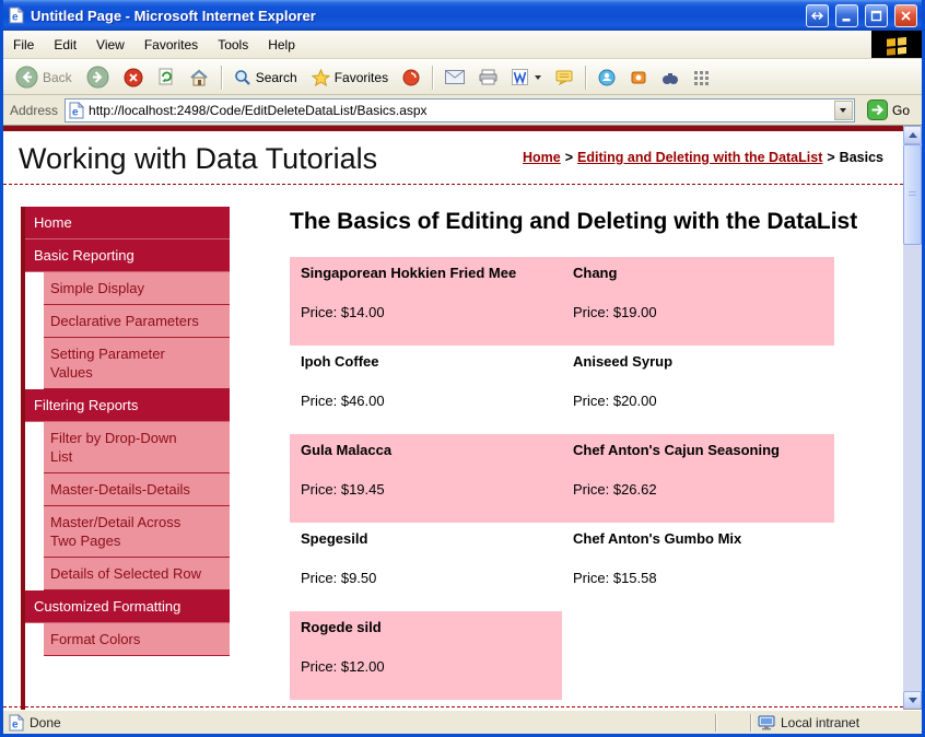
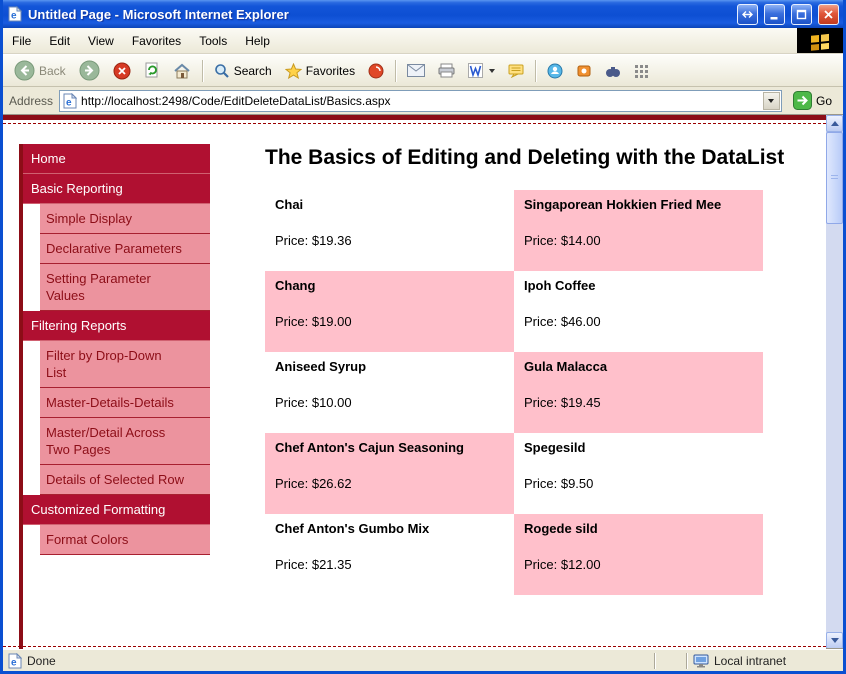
  e
  Untitled Page - Microsoft Internet Explorer
  File
  Edit
  View
  Favorites
  Tools
  Help
  Back
  Search
  Favorites
  Address
  e
  http://localhost:2498/Code/EditDeleteDataList/Basics.aspx
  Go
- Working with Data Tutorials
- Home > Editing and Deleting with the DataList > Basics
  Home
  Basic Reporting
  Simple Display
  Declarative Parameters
  Setting Parameter Values
  Filtering Reports
  Filter by Drop-Down List
  Master-Details-Details
  Master/Detail Across Two Pages
  Details of Selected Row
  Customized Formatting
  Format Colors
  The Basics of Editing and Deleting with the DataList
+ Chai
+ Price: $19.36
  Singaporean Hokkien Fried Mee
  Price: $14.00
  Chang
  Price: $19.00
  Ipoh Coffee
  Price: $46.00
  Aniseed Syrup
- Price: $20.00
+ Price: $10.00
  Gula Malacca
  Price: $19.45
  Chef Anton's Cajun Seasoning
  Price: $26.62
  Spegesild
  Price: $9.50
  Chef Anton's Gumbo Mix
- Price: $15.58
+ Price: $21.35
  Rogede sild
  Price: $12.00
  e
  Done
  Local intranet
